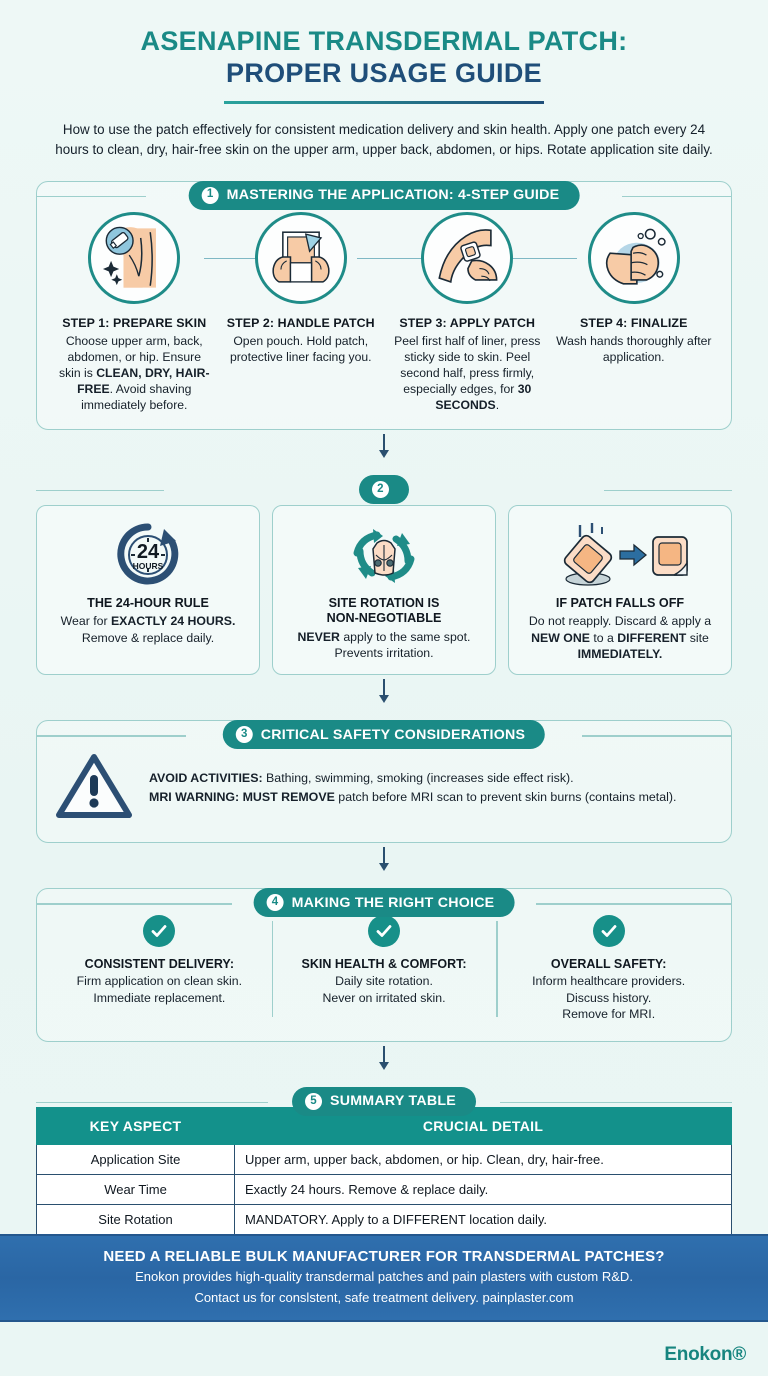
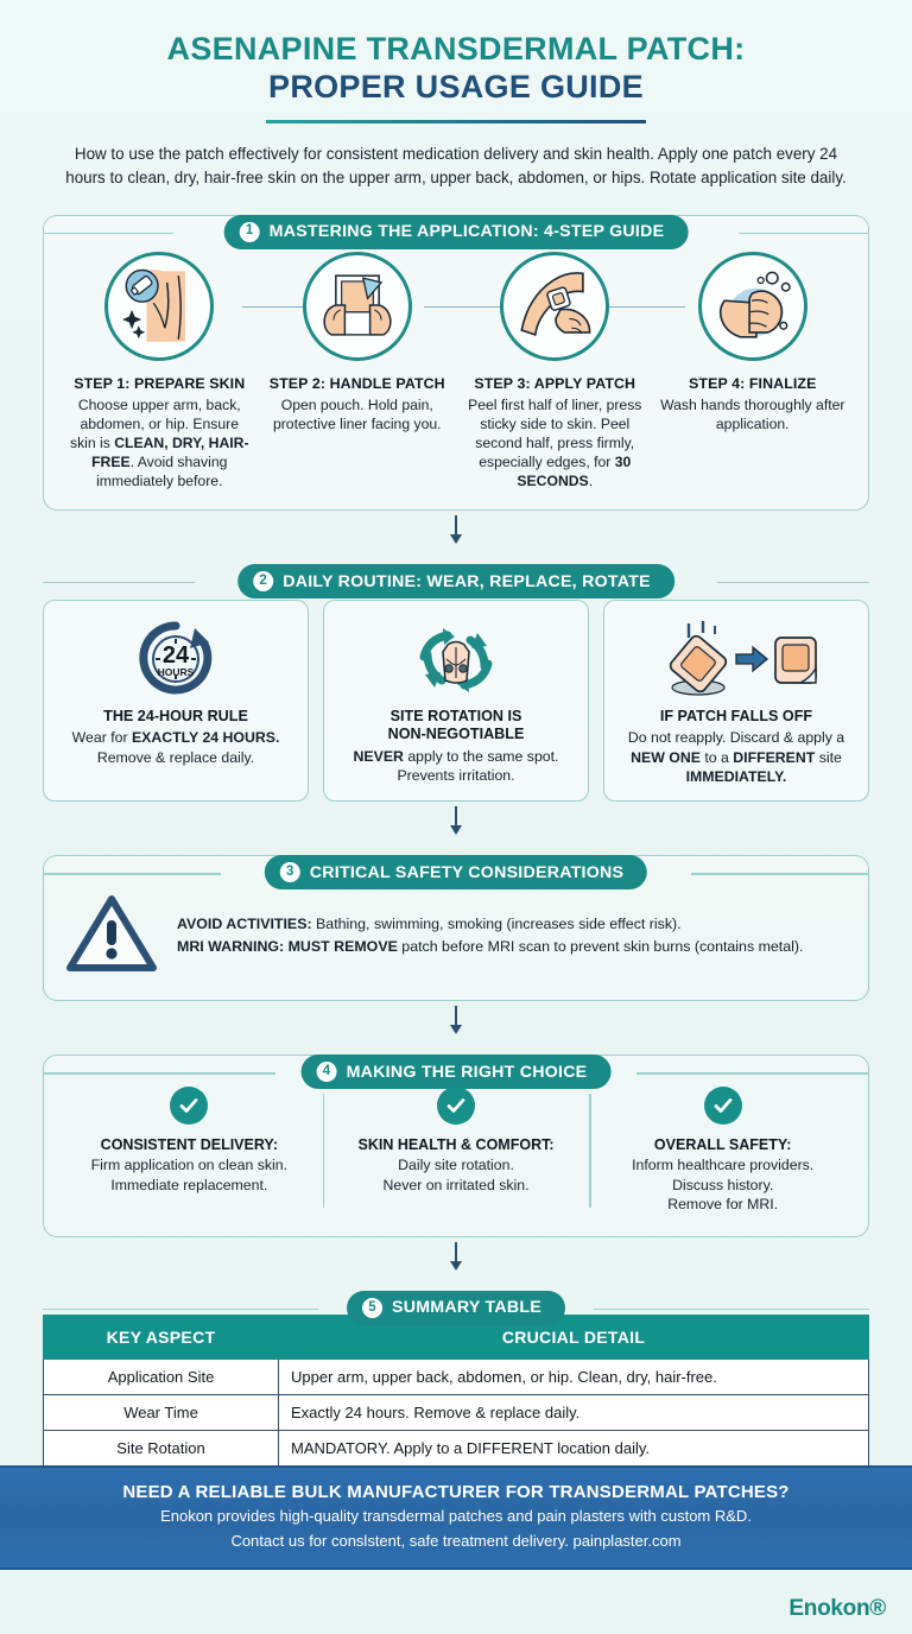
  ASENAPINE TRANSDERMAL PATCH:
  PROPER USAGE GUIDE
  How to use the patch effectively for consistent medication delivery and skin health. Apply one patch every 24 hours to clean, dry, hair-free skin on the upper arm, upper back, abdomen, or hips. Rotate application site daily.
  1
  MASTERING THE APPLICATION: 4-STEP GUIDE
  STEP 1: PREPARE SKIN
  Choose upper arm, back, abdomen, or hip. Ensure skin is CLEAN, DRY, HAIR-FREE. Avoid shaving immediately before.
  STEP 2: HANDLE PATCH
- Open pouch. Hold patch, protective liner facing you.
+ Open pouch. Hold pain, protective liner facing you.
  STEP 3: APPLY PATCH
  Peel first half of liner, press sticky side to skin. Peel second half, press firmly, especially edges, for 30 SECONDS.
  STEP 4: FINALIZE
  Wash hands thoroughly after application.
  2
+ DAILY ROUTINE: WEAR, REPLACE, ROTATE
  24
  HOURS
  THE 24-HOUR RULE
  Wear for EXACTLY 24 HOURS.
  Remove & replace daily.
  SITE ROTATION IS
  NON-NEGOTIABLE
  NEVER apply to the same spot.
  Prevents irritation.
  IF PATCH FALLS OFF
  Do not reapply. Discard & apply a NEW ONE to a DIFFERENT site IMMEDIATELY.
  3
  CRITICAL SAFETY CONSIDERATIONS
  AVOID ACTIVITIES: Bathing, swimming, smoking (increases side effect risk).
  MRI WARNING: MUST REMOVE patch before MRI scan to prevent skin burns (contains metal).
  4
  MAKING THE RIGHT CHOICE
  CONSISTENT DELIVERY:
  Firm application on clean skin.
  Immediate replacement.
  SKIN HEALTH & COMFORT:
  Daily site rotation.
  Never on irritated skin.
  OVERALL SAFETY:
  Inform healthcare providers.
  Discuss history.
  Remove for MRI.
  5
  SUMMARY TABLE
  KEY ASPECT	CRUCIAL DETAIL
  Application Site	Upper arm, upper back, abdomen, or hip. Clean, dry, hair-free.
  Wear Time	Exactly 24 hours. Remove & replace daily.
  Site Rotation	MANDATORY. Apply to a DIFFERENT location daily.
  NEED A RELIABLE BULK MANUFACTURER FOR TRANSDERMAL PATCHES?
  Enokon provides high-quality transdermal patches and pain plasters with custom R&D.
  Contact us for conslstent, safe treatment delivery. painplaster.com
  Enokon
  ®
